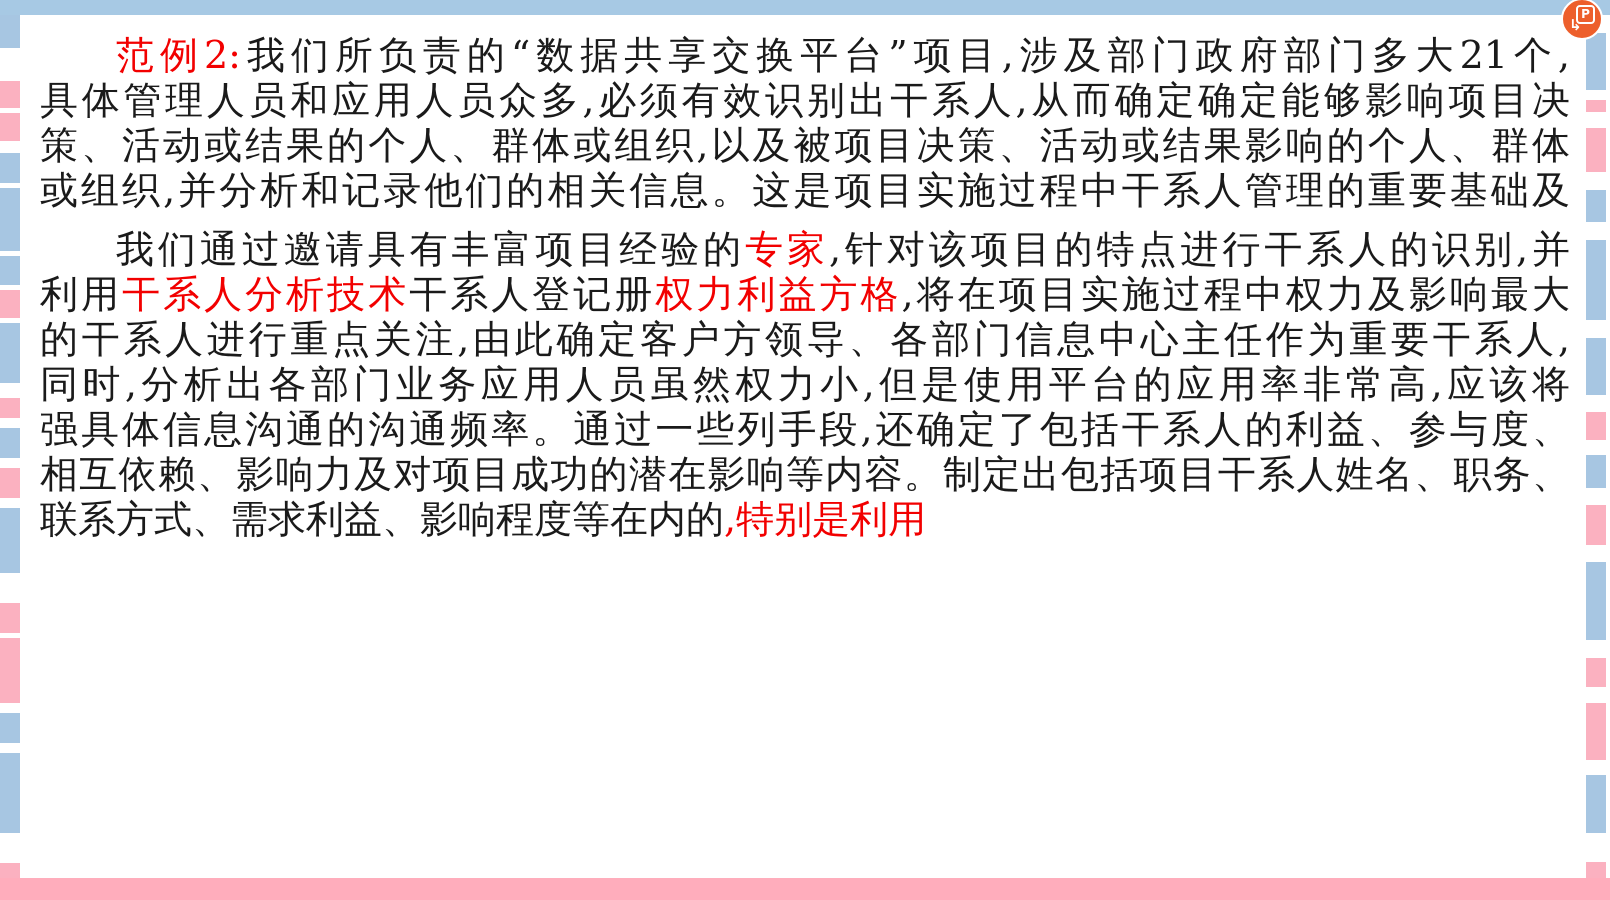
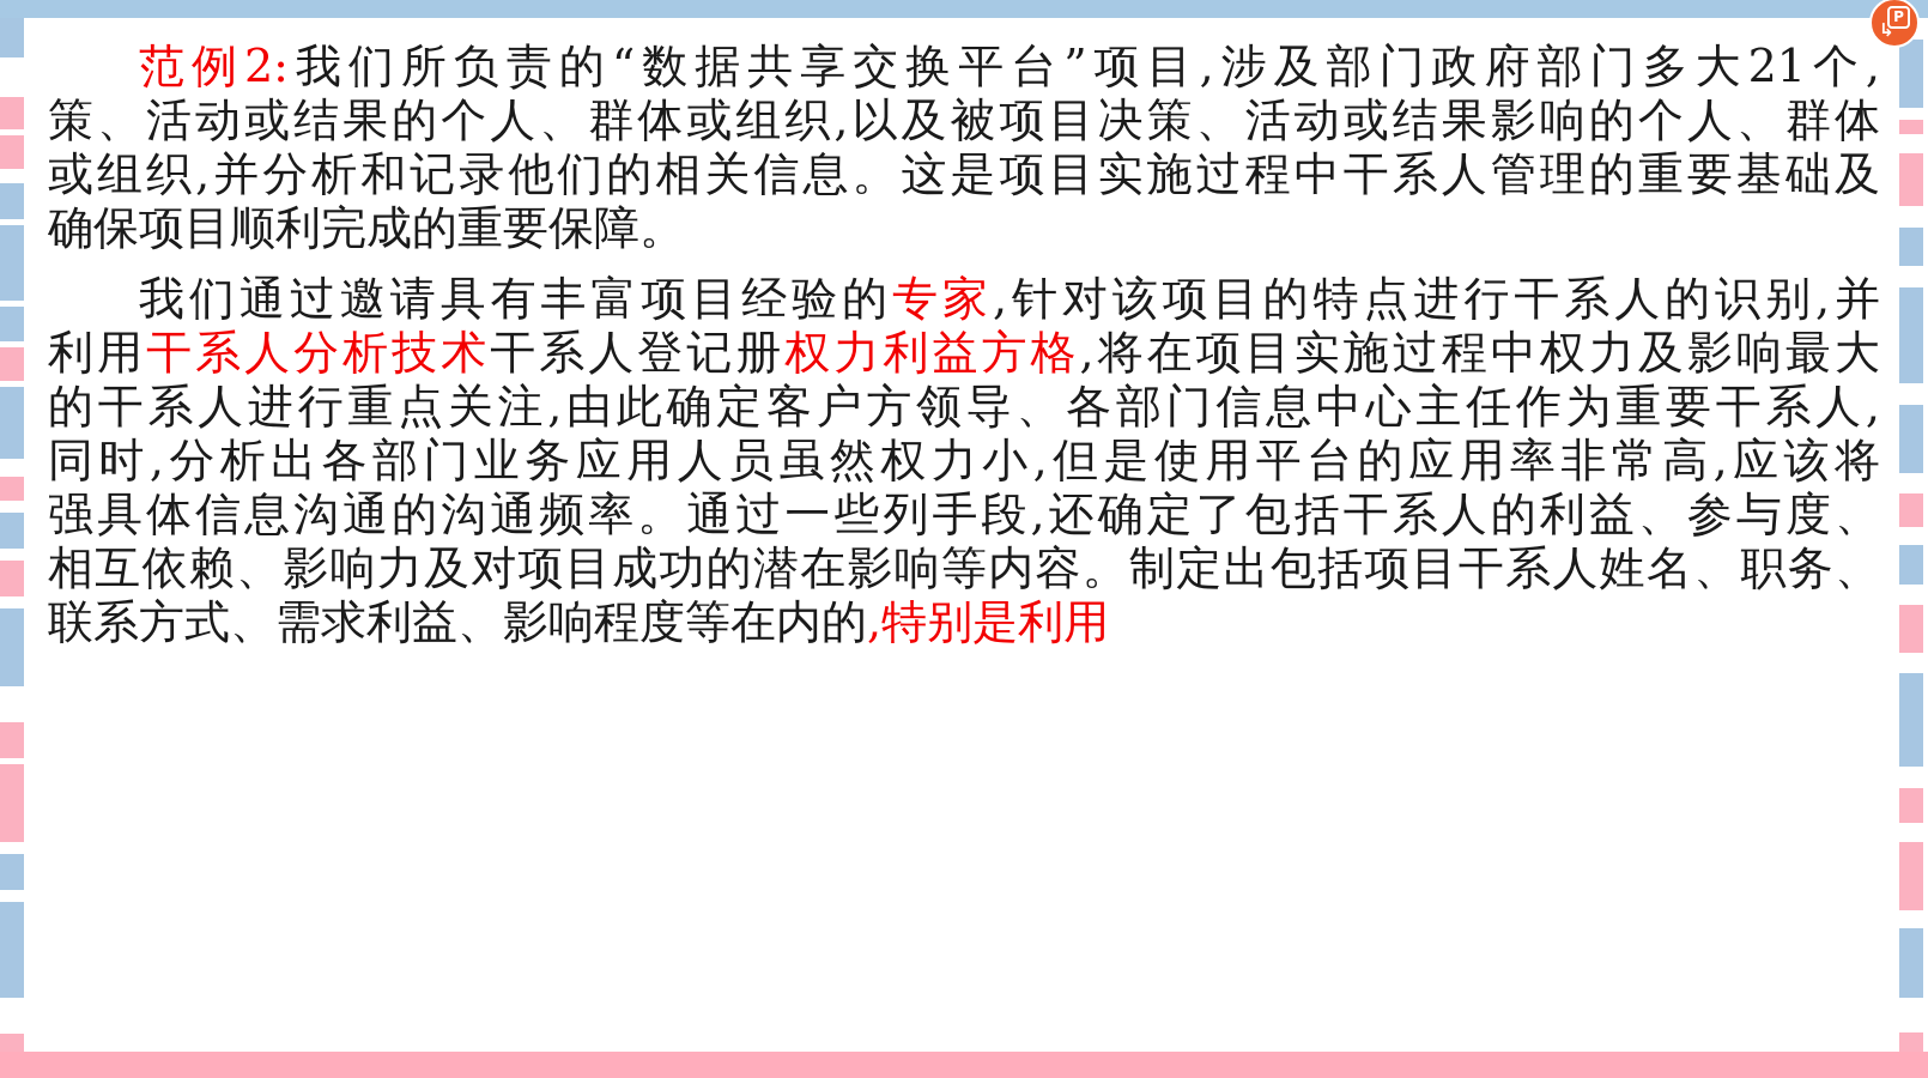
  范例2:我们所负责的“数据共享交换平台”项目,涉及部门政府部门多大21个,
- 具体管理人员和应用人员众多,必须有效识别出干系人,从而确定确定能够影响项目决
  策、活动或结果的个人、群体或组织,以及被项目决策、活动或结果影响的个人、群体
  或组织,并分析和记录他们的相关信息。这是项目实施过程中干系人管理的重要基础及
+ 确保项目顺利完成的重要保障。
  我们通过邀请具有丰富项目经验的专家,针对该项目的特点进行干系人的识别,并
  利用干系人分析技术干系人登记册权力利益方格,将在项目实施过程中权力及影响最大
  的干系人进行重点关注,由此确定客户方领导、各部门信息中心主任作为重要干系人,
  同时,分析出各部门业务应用人员虽然权力小,但是使用平台的应用率非常高,应该将
  强具体信息沟通的沟通频率。通过一些列手段,还确定了包括干系人的利益、参与度、
  相互依赖、影响力及对项目成功的潜在影响等内容。制定出包括项目干系人姓名、职务、
  联系方式、需求利益、影响程度等在内的,特别是利用
  ↳
  P
